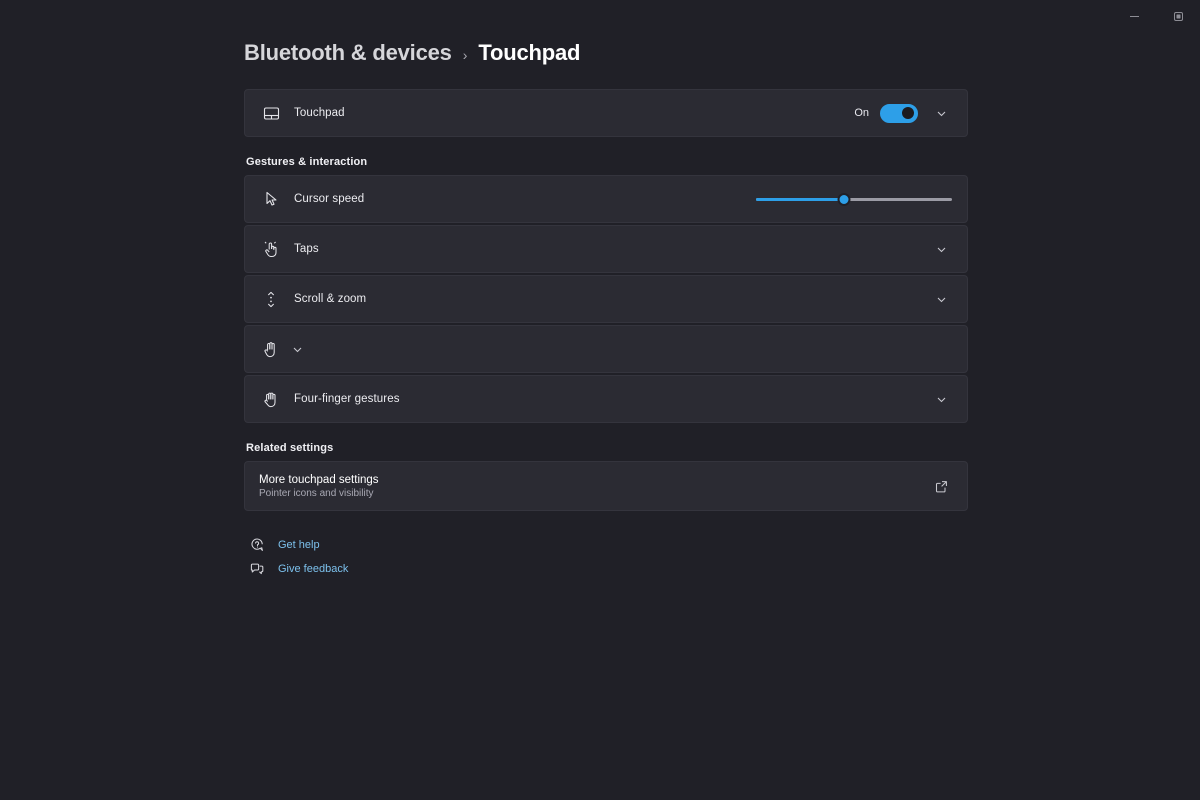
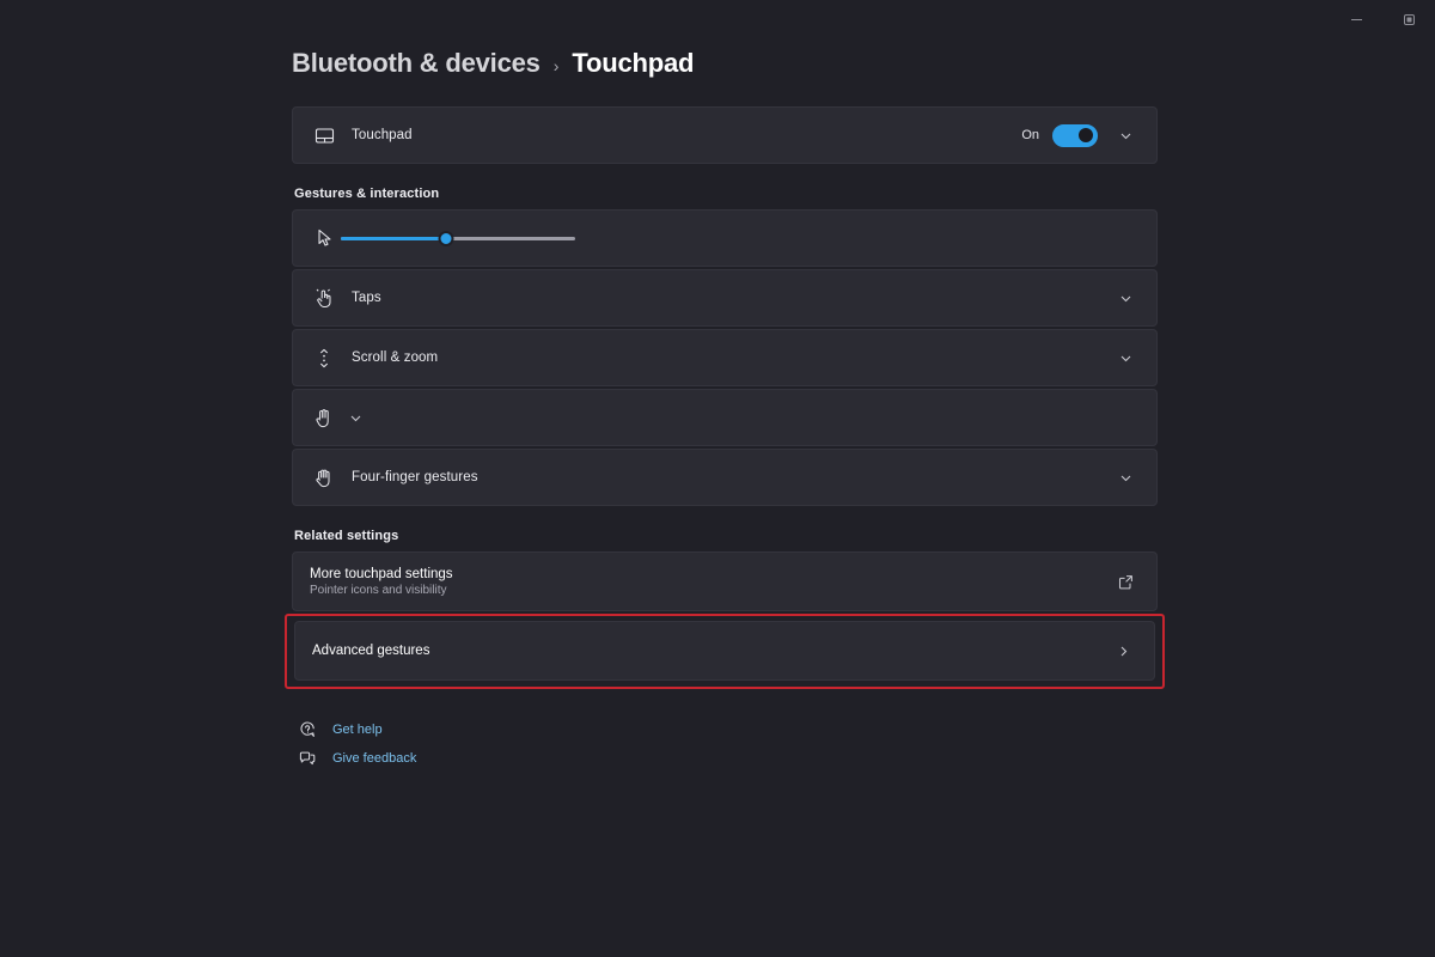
  Bluetooth & devices
  ›
  Touchpad
  Touchpad
  On
  Gestures & interaction
- Cursor speed
  Taps
  Scroll & zoom
  Four-finger gestures
  Related settings
  More touchpad settings
  Pointer icons and visibility
+ Advanced gestures
  Get help
  Give feedback
